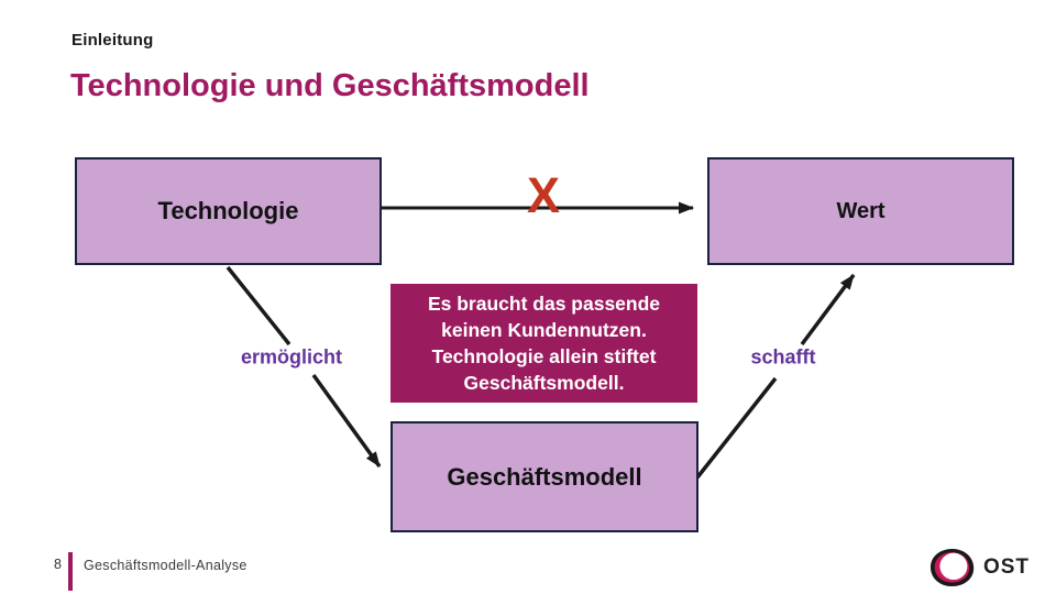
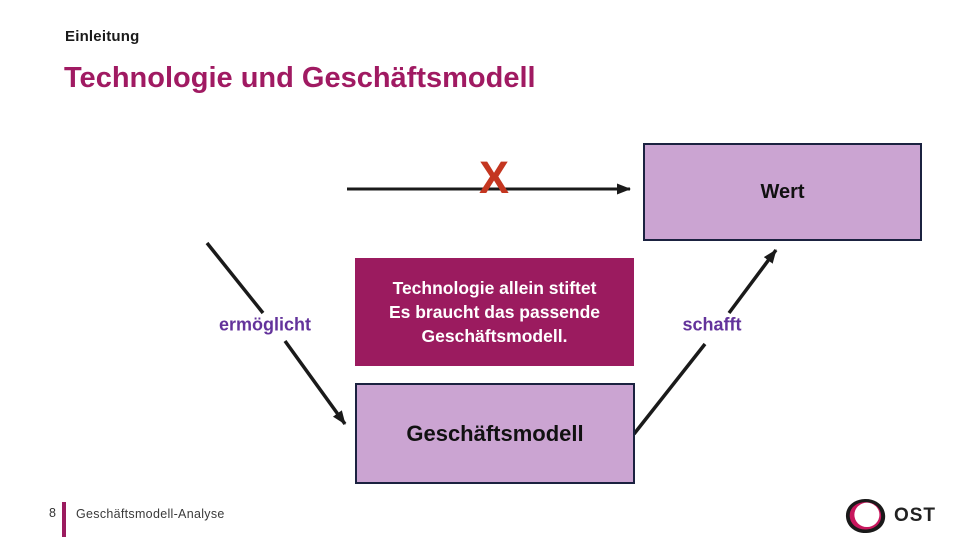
  Einleitung
  Technologie und Geschäftsmodell
- Technologie
  Wert
  Geschäftsmodell
  X
- Es braucht das passende
+ Technologie allein stiftet
- keinen Kundennutzen.
- Technologie allein stiftet
+ Es braucht das passende
  Geschäftsmodell.
  ermöglicht
  schafft
  8
  Geschäftsmodell-Analyse
  OST
